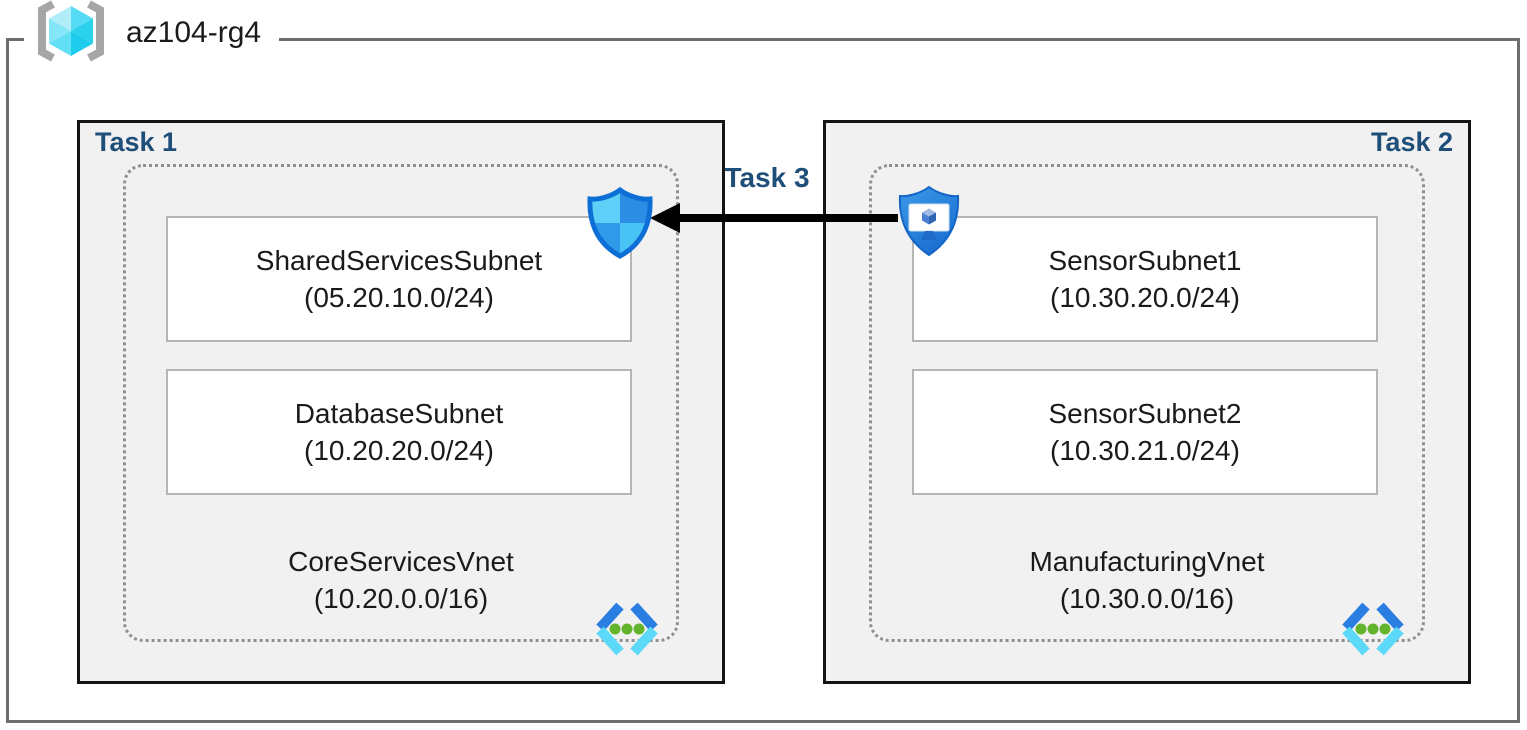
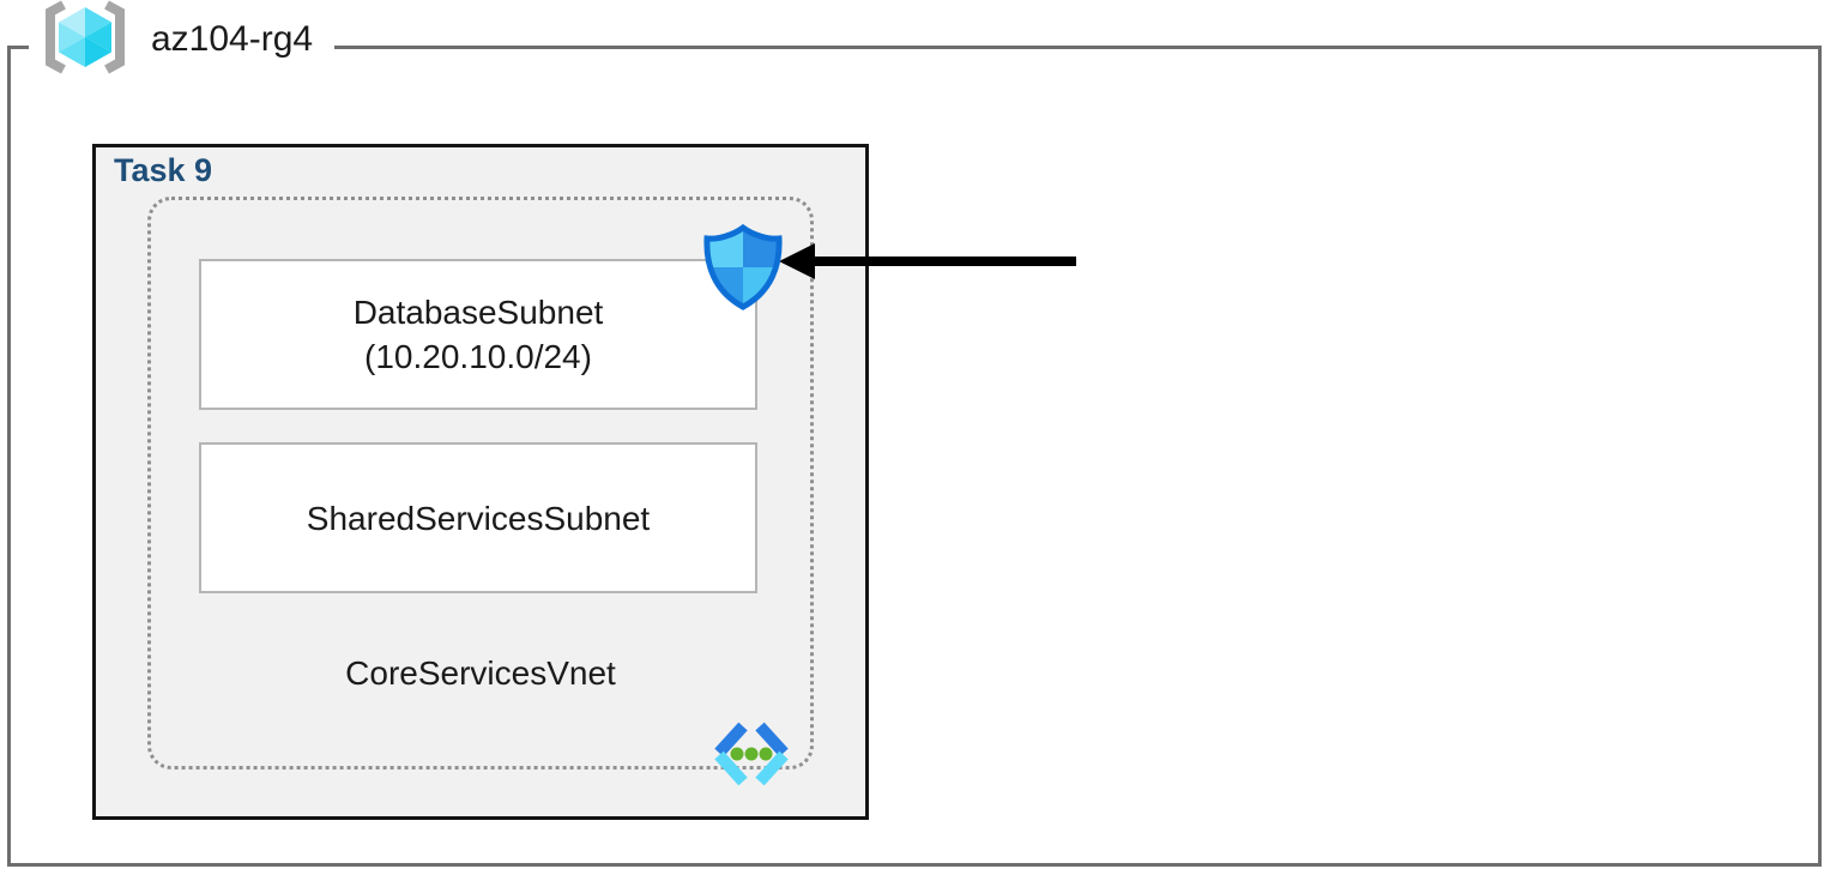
  az104-rg4
- Task 1
+ Task 9
- SharedServicesSubnet
+ DatabaseSubnet
- (05.20.10.0/24)
+ (10.20.10.0/24)
- DatabaseSubnet
+ SharedServicesSubnet
- (10.20.20.0/24)
  CoreServicesVnet
- (10.20.0.0/16)
- Task 2
- SensorSubnet1
- (10.30.20.0/24)
- SensorSubnet2
- (10.30.21.0/24)
- ManufacturingVnet
- (10.30.0.0/16)
- Task 3
